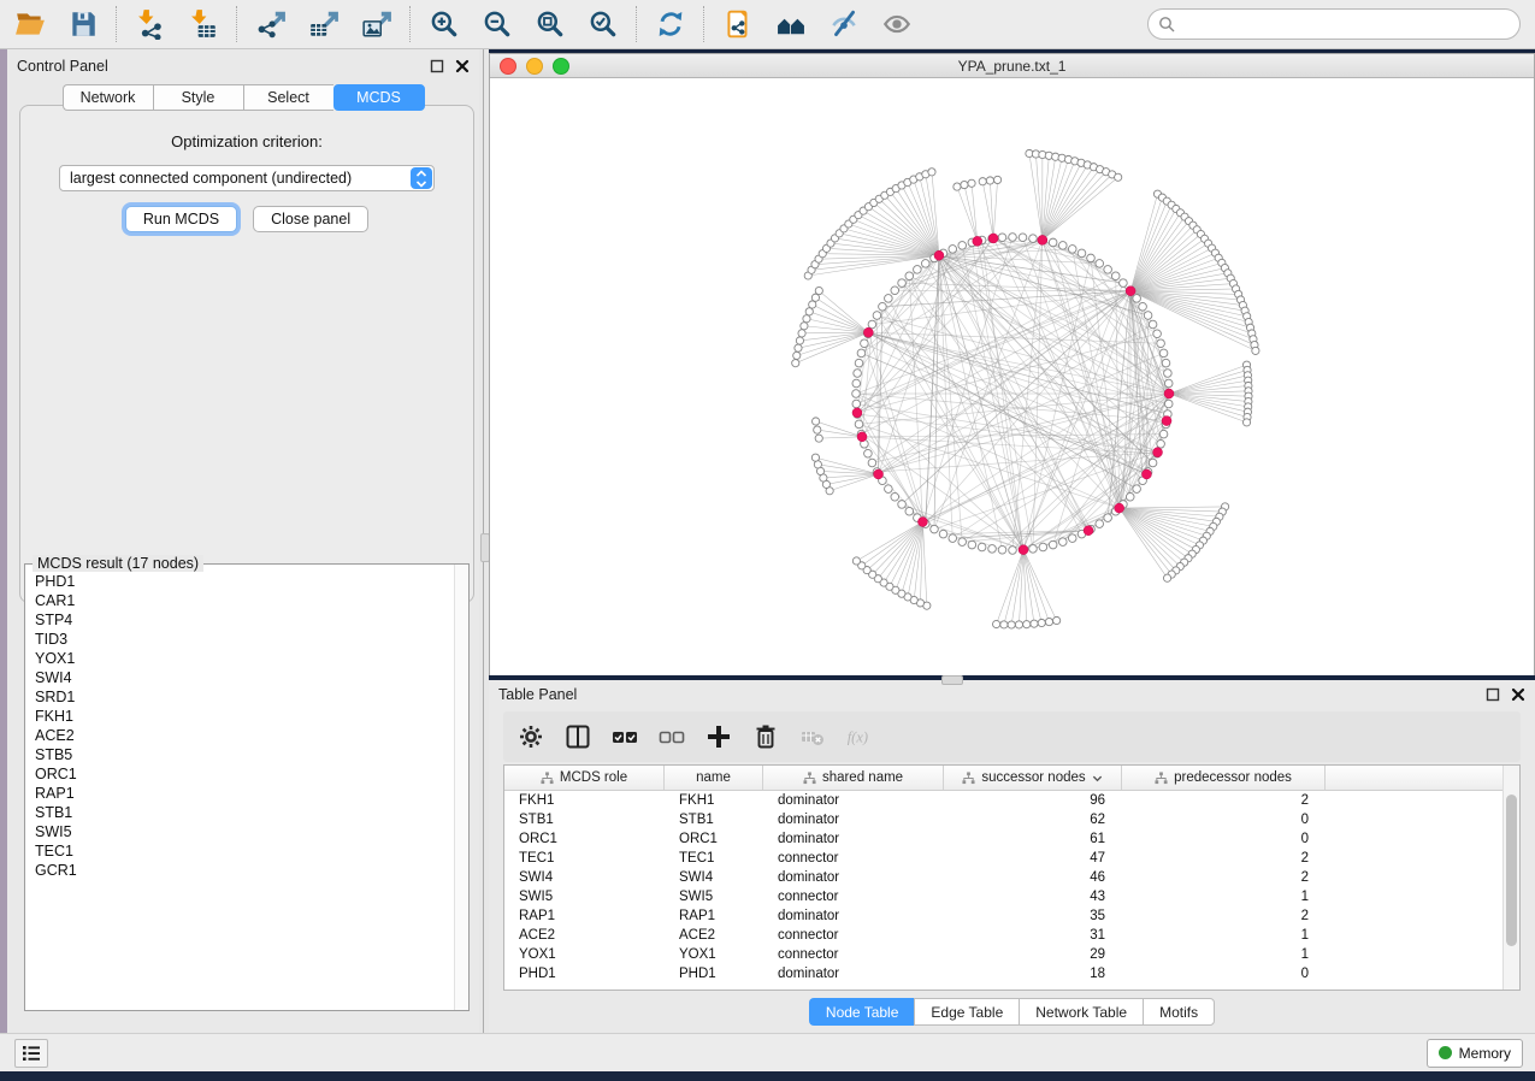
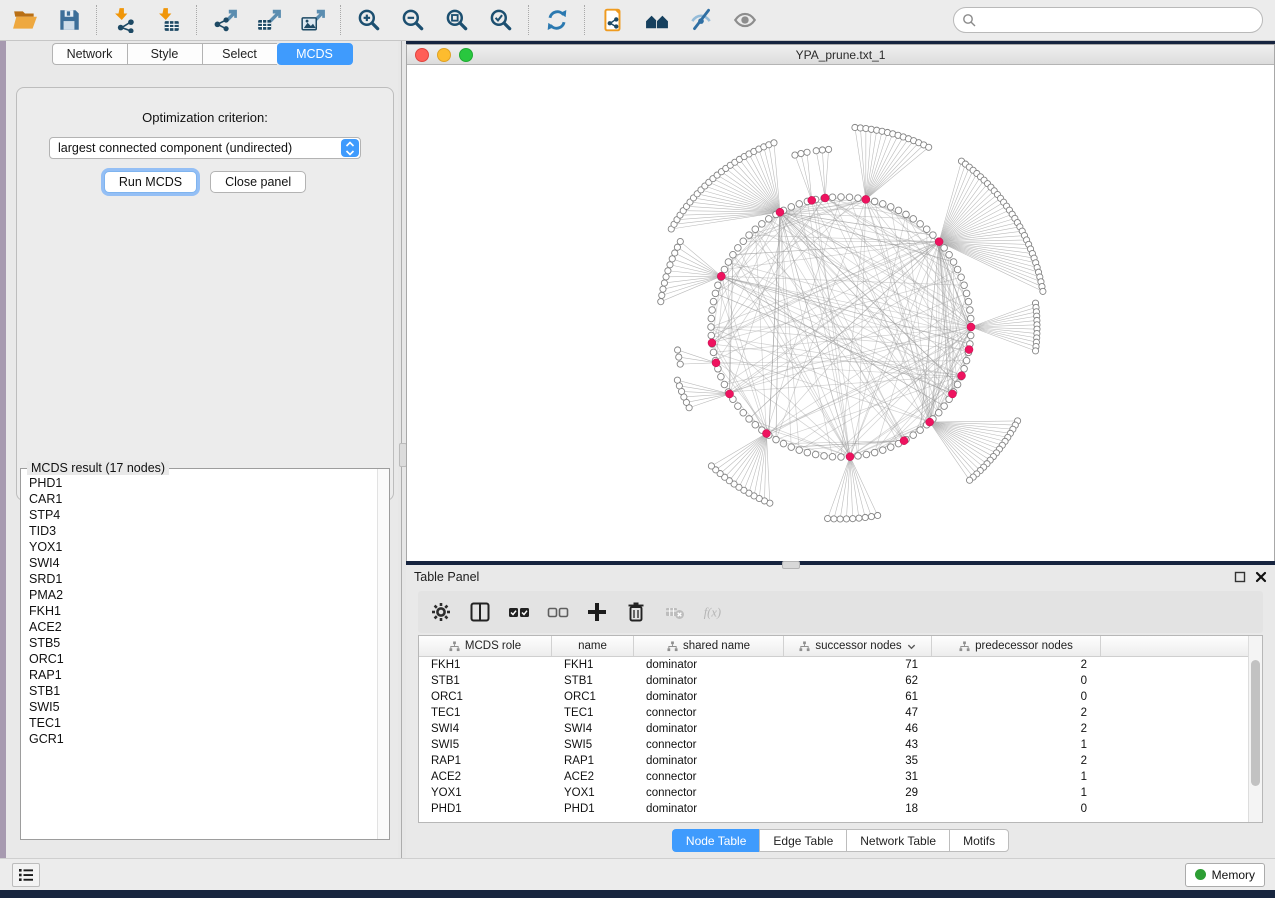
- Control Panel
  Network
  Style
  Select
  MCDS
  Optimization criterion:
  largest connected component (undirected)
  Run MCDS
  Close panel
  MCDS result (17 nodes)
  PHD1
  CAR1
  STP4
  TID3
  YOX1
  SWI4
  SRD1
+ PMA2
  FKH1
  ACE2
  STB5
  ORC1
  RAP1
  STB1
  SWI5
  TEC1
  GCR1
  YPA_prune.txt_1
  Table Panel
  f(x)
  MCDS role
  name
  shared name
  successor nodes
  predecessor nodes
  FKH1
  FKH1
  dominator
- 96
+ 71
  2
  STB1
  STB1
  dominator
  62
  0
  ORC1
  ORC1
  dominator
  61
  0
  TEC1
  TEC1
  connector
  47
  2
  SWI4
  SWI4
  dominator
  46
  2
  SWI5
  SWI5
  connector
  43
  1
  RAP1
  RAP1
  dominator
  35
  2
  ACE2
  ACE2
  connector
  31
  1
  YOX1
  YOX1
  connector
  29
  1
  PHD1
  PHD1
  dominator
  18
  0
  Node Table
  Edge Table
  Network Table
  Motifs
  Memory
